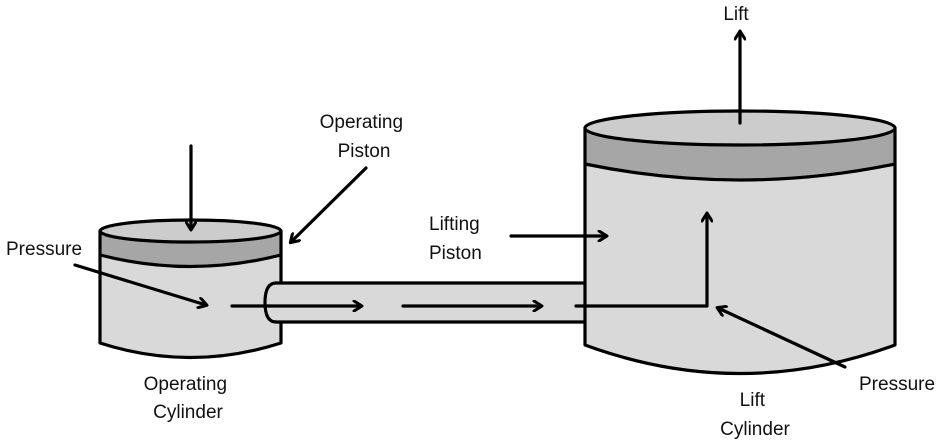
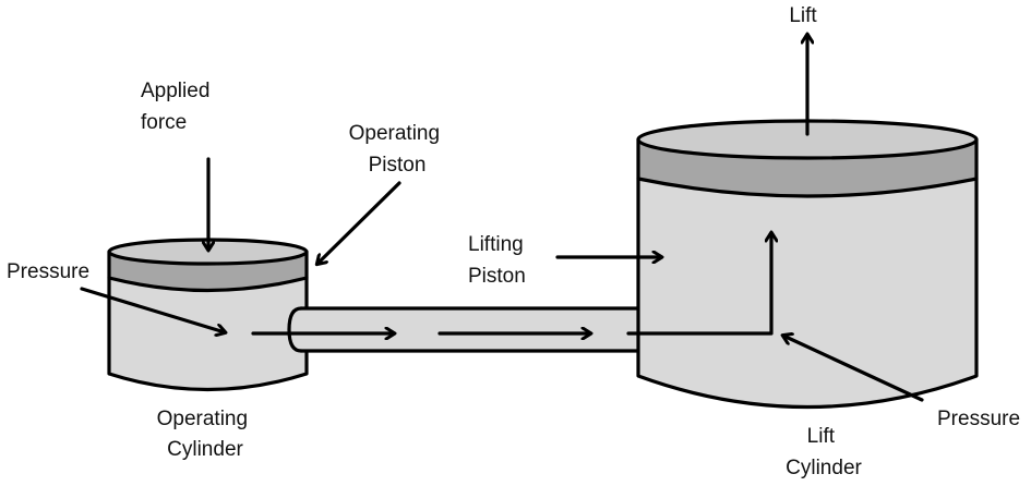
+ Applied force
  Operating Piston
  Pressure
  Operating Cylinder
  Lifting Piston
  Lift
  Lift Cylinder
  Pressure
